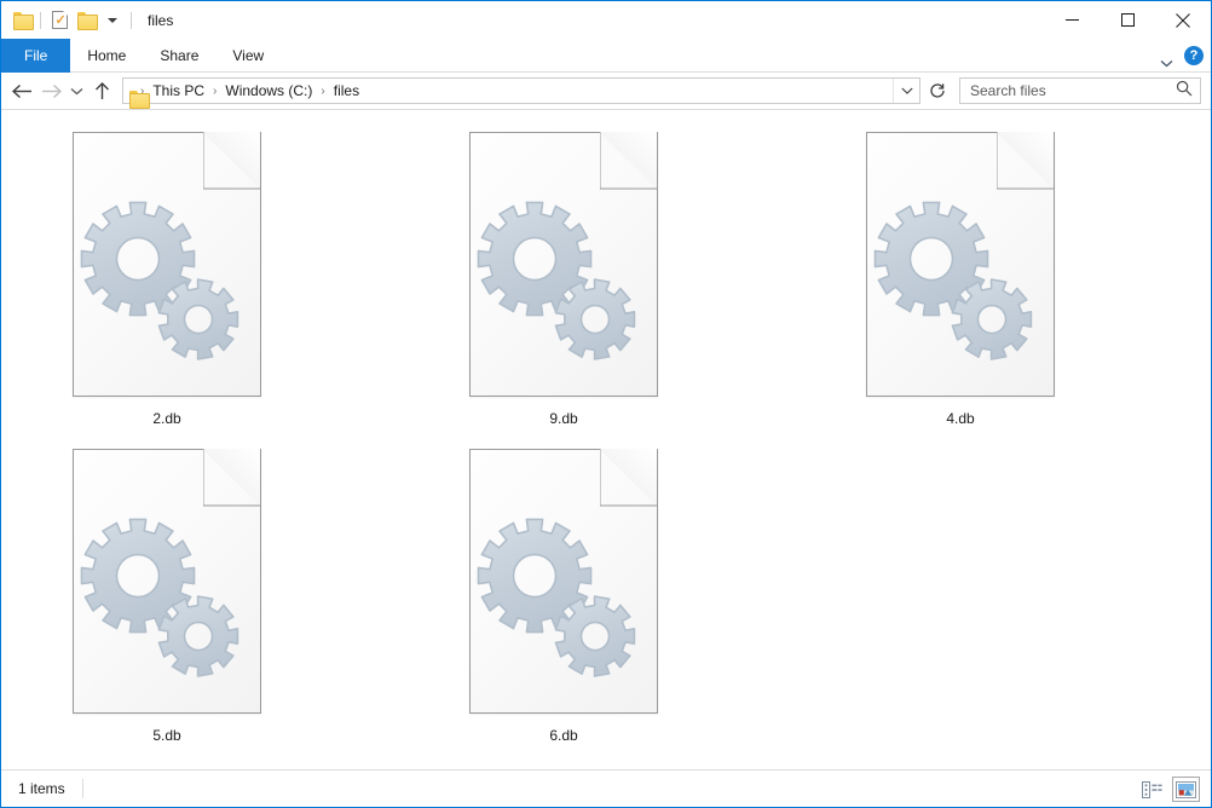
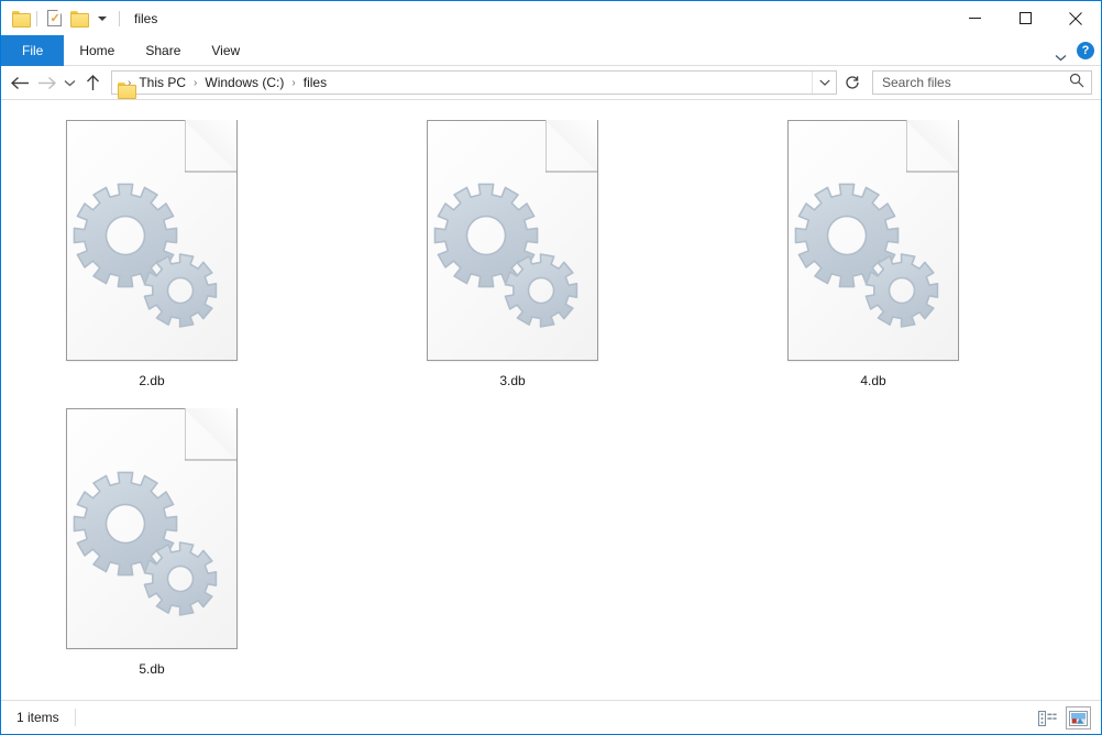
  ✓
  files
  File
  Home
  Share
  View
  ?
  ›
  This PC
  ›
  Windows (C:)
  ›
  files
  Search files
  2.db
- 9.db
+ 3.db
  4.db
  5.db
- 6.db
  1 items
